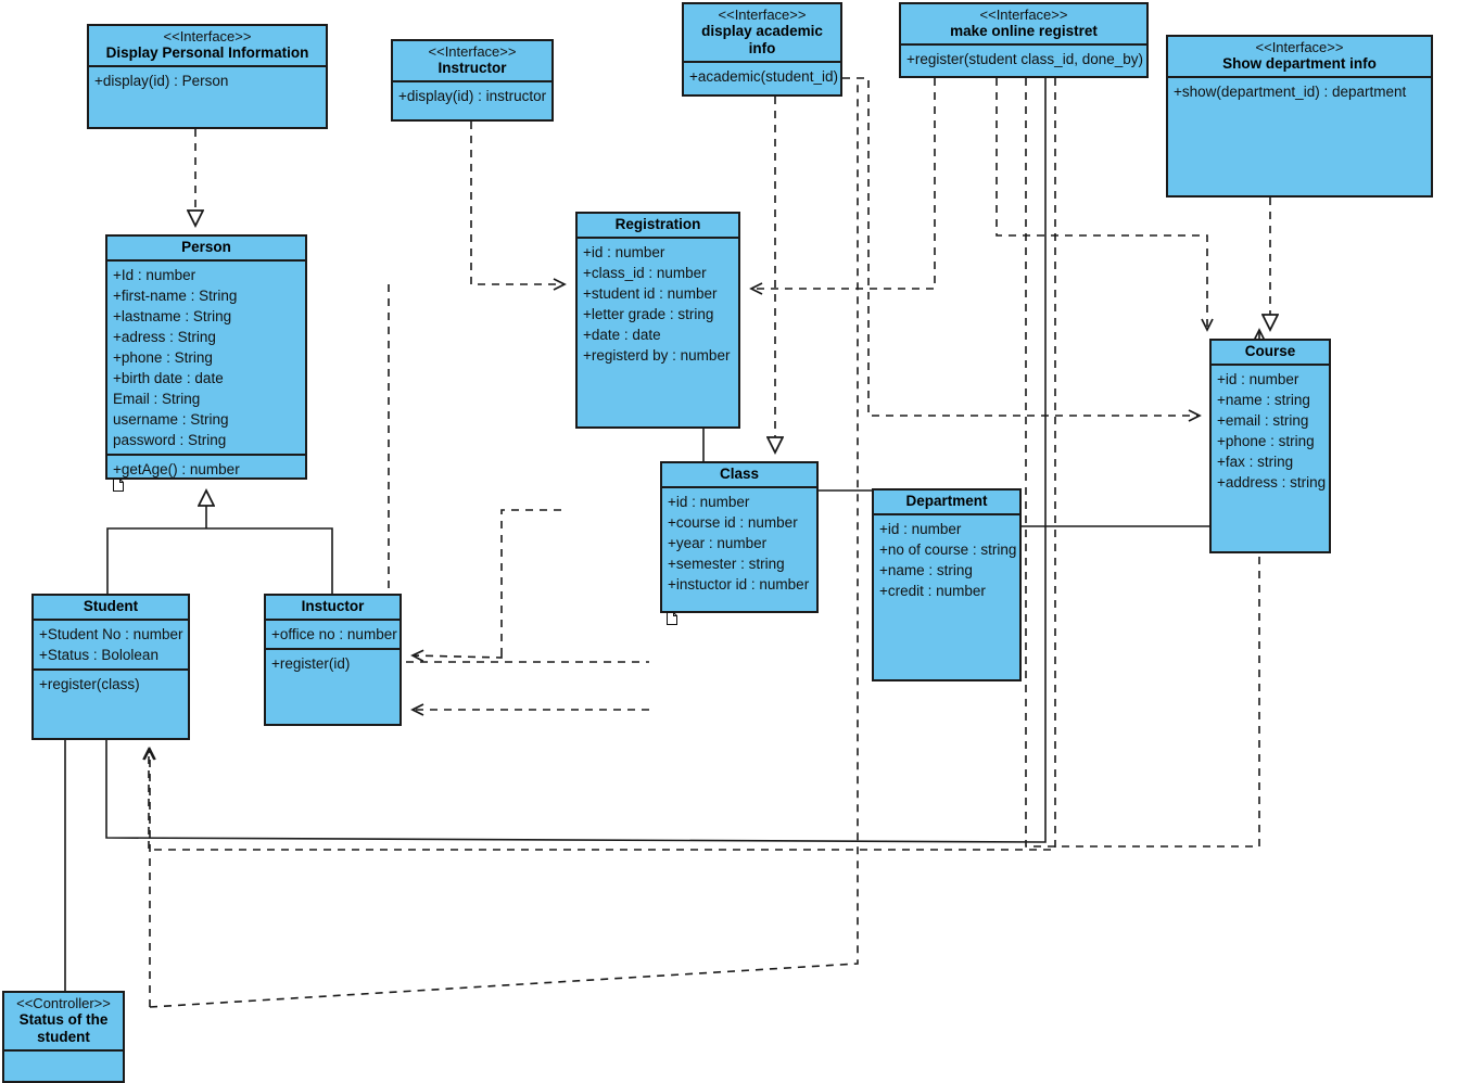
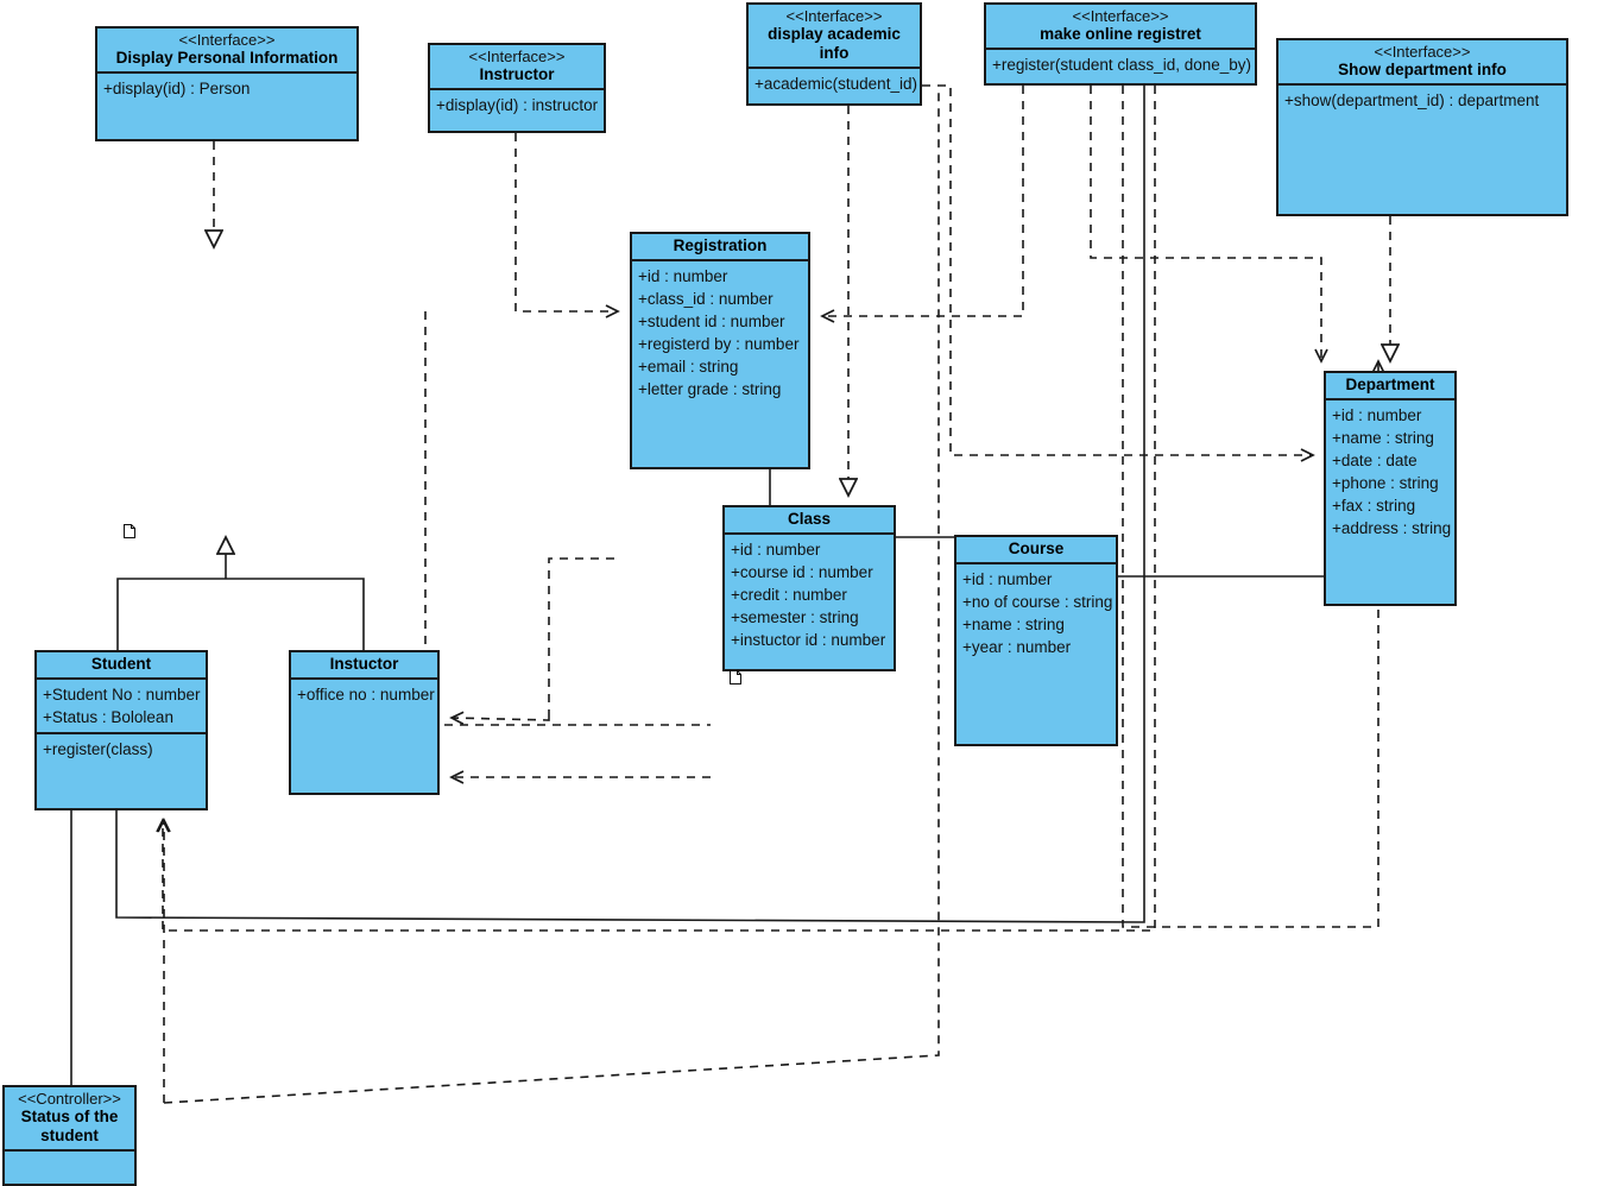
  <<Interface>>
  Display Personal Information
  +display(id) : Person
  <<Interface>>
  Instructor
  +display(id) : instructor
  <<Interface>>
  display academic info
  +academic(student_id)
  <<Interface>>
  make online registret
  +register(student class_id, done_by)
  <<Interface>>
  Show department info
  +show(department_id) : department
- Person
- +Id : number
- +first-name : String
- +lastname : String
- +adress : String
- +phone : String
- +birth date : date
- Email : String
- username : String
- password : String
- +getAge() : number
  Registration
  +id : number
  +class_id : number
  +student id : number
- +letter grade : string
+ +registerd by : number
- +date : date
+ +email : string
- +registerd by : number
+ +letter grade : string
  Class
  +id : number
  +course id : number
- +year : number
+ +credit : number
  +semester : string
  +instuctor id : number
- Department
+ Course
  +id : number
  +no of course : string
  +name : string
- +credit : number
+ +year : number
- Course
+ Department
  +id : number
  +name : string
- +email : string
+ +date : date
  +phone : string
  +fax : string
  +address : string
  Student
  +Student No : number
  +Status : Bololean
  +register(class)
  Instuctor
  +office no : number
- +register(id)
  <<Controller>>
  Status of the student
